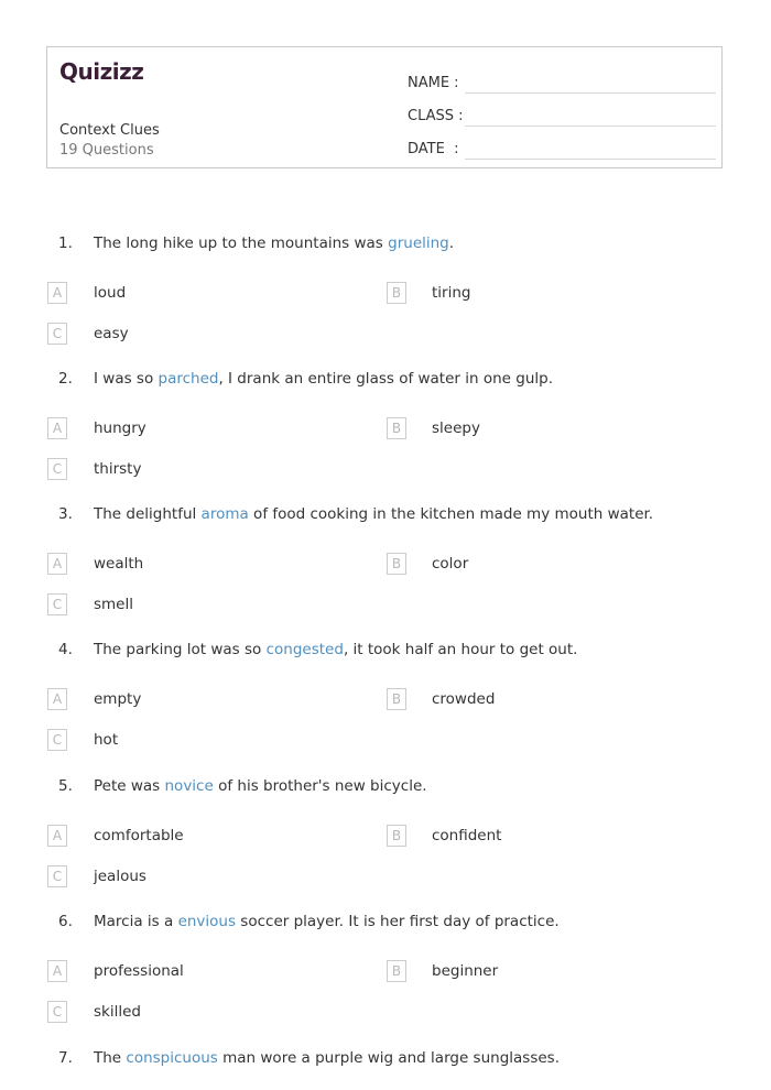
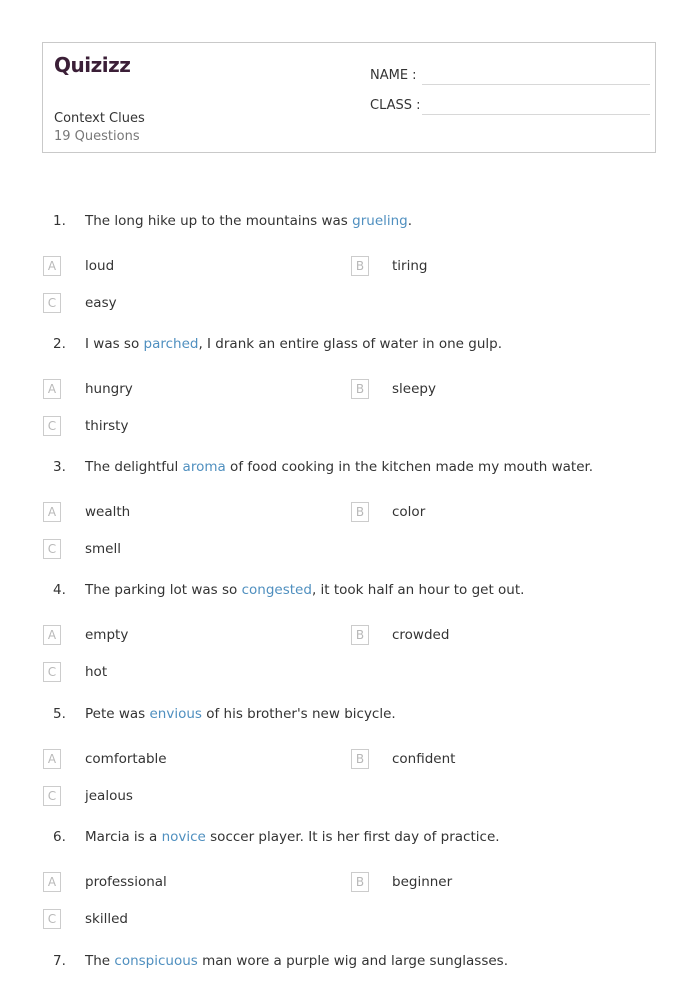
  Quizizz
  Context Clues
  19 Questions
  NAME :
  CLASS :
- DATE :
  1.
  The long hike up to the mountains was grueling.
  A
  loud
  B
  tiring
  C
  easy
  2.
  I was so parched, I drank an entire glass of water in one gulp.
  A
  hungry
  B
  sleepy
  C
  thirsty
  3.
  The delightful aroma of food cooking in the kitchen made my mouth water.
  A
  wealth
  B
  color
  C
  smell
  4.
  The parking lot was so congested, it took half an hour to get out.
  A
  empty
  B
  crowded
  C
  hot
  5.
- Pete was novice of his brother's new bicycle.
+ Pete was envious of his brother's new bicycle.
  A
  comfortable
  B
  confident
  C
  jealous
  6.
- Marcia is a envious soccer player. It is her first day of practice.
+ Marcia is a novice soccer player. It is her first day of practice.
  A
  professional
  B
  beginner
  C
  skilled
  7.
  The conspicuous man wore a purple wig and large sunglasses.
